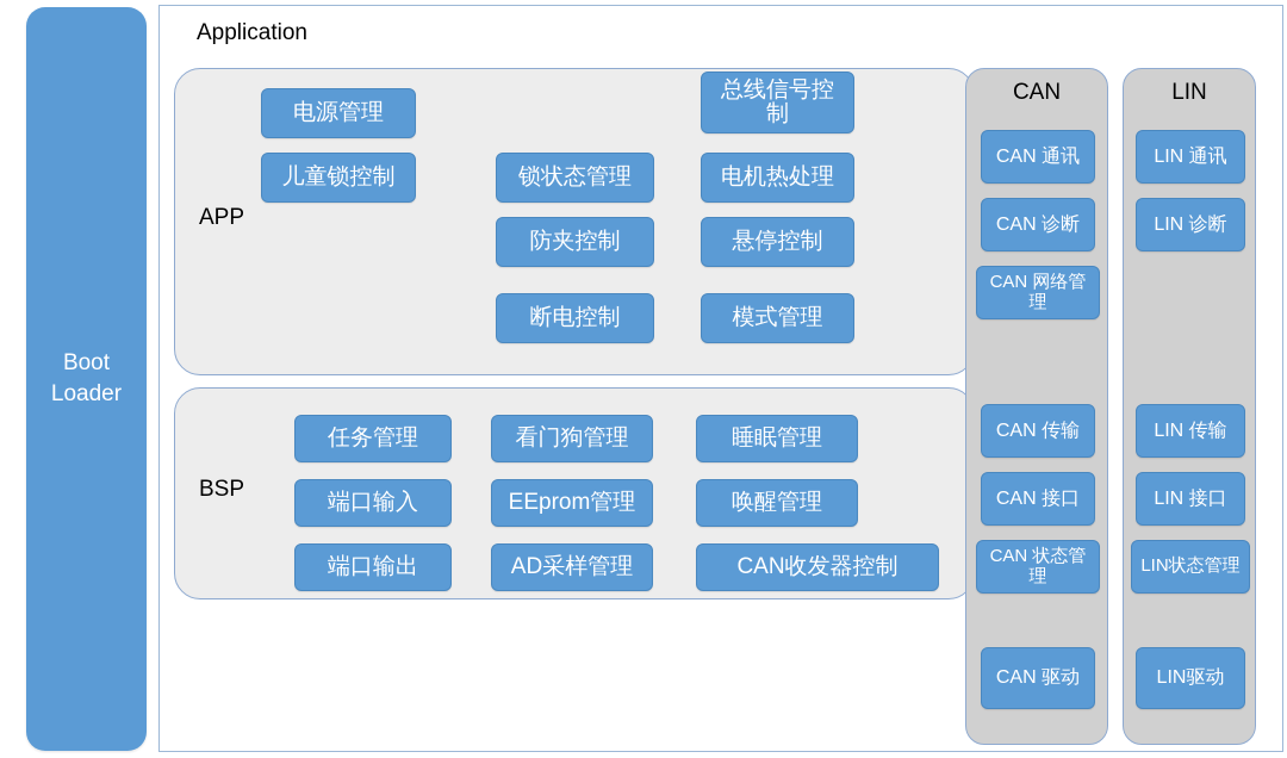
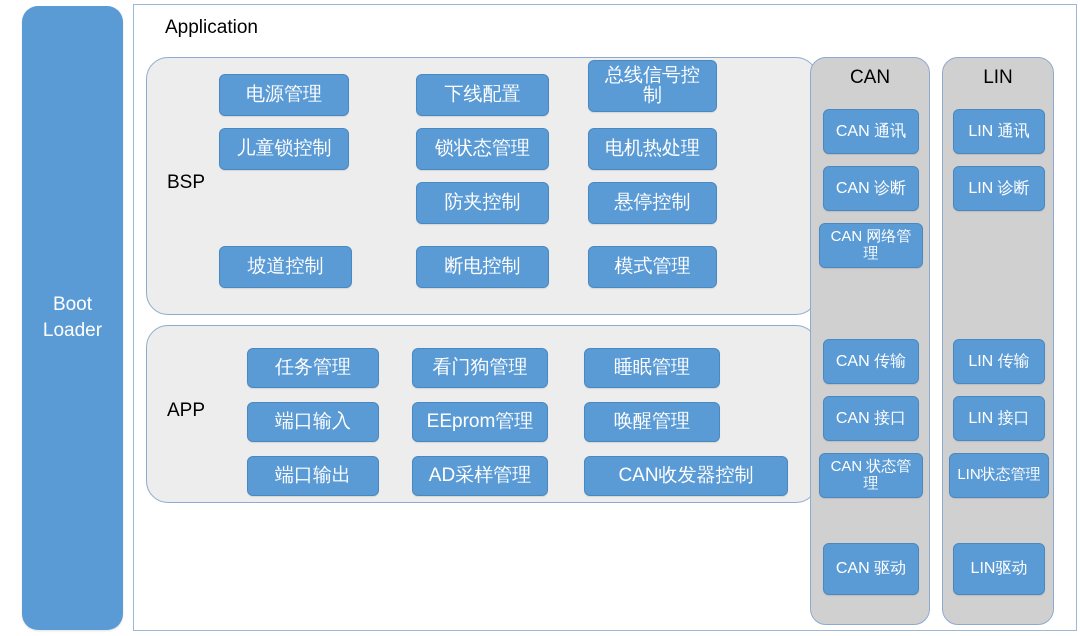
  Boot
  Loader
  Application
- APP
+ BSP
  电源管理
  儿童锁控制
+ 坡道控制
+ 下线配置
  锁状态管理
  防夹控制
  断电控制
  总线信号控制
  电机热处理
  悬停控制
  模式管理
- BSP
+ APP
  任务管理
  端口输入
  端口输出
  看门狗管理
  EEprom管理
  AD采样管理
  睡眠管理
  唤醒管理
  CAN收发器控制
  CAN
  CAN 通讯
  CAN 诊断
  CAN 网络管理
  CAN 传输
  CAN 接口
  CAN 状态管理
  CAN 驱动
  LIN
  LIN 通讯
  LIN 诊断
  LIN 传输
  LIN 接口
  LIN状态管理
  LIN驱动
